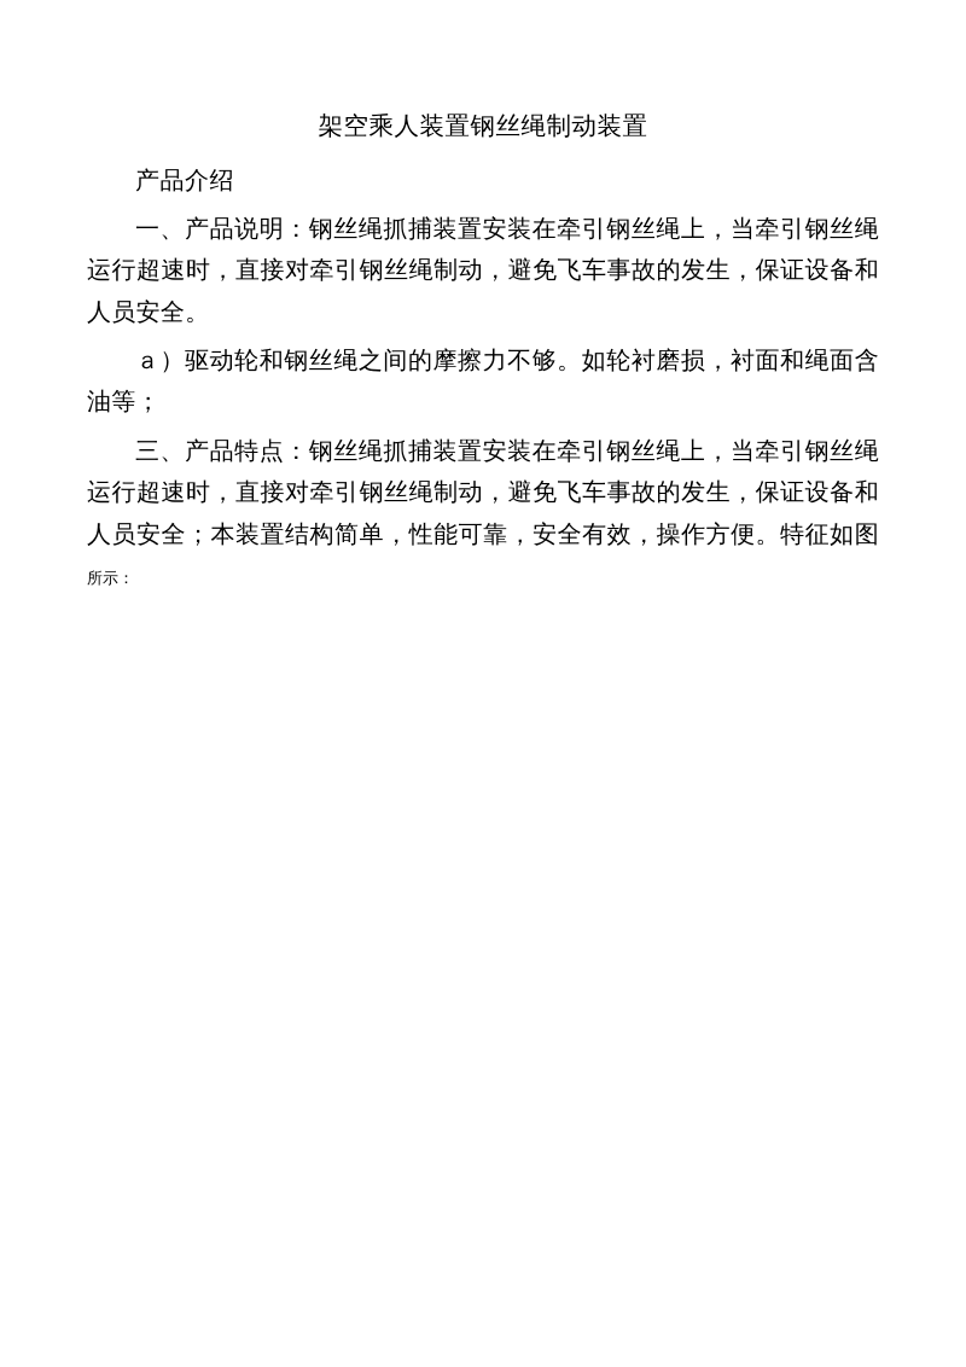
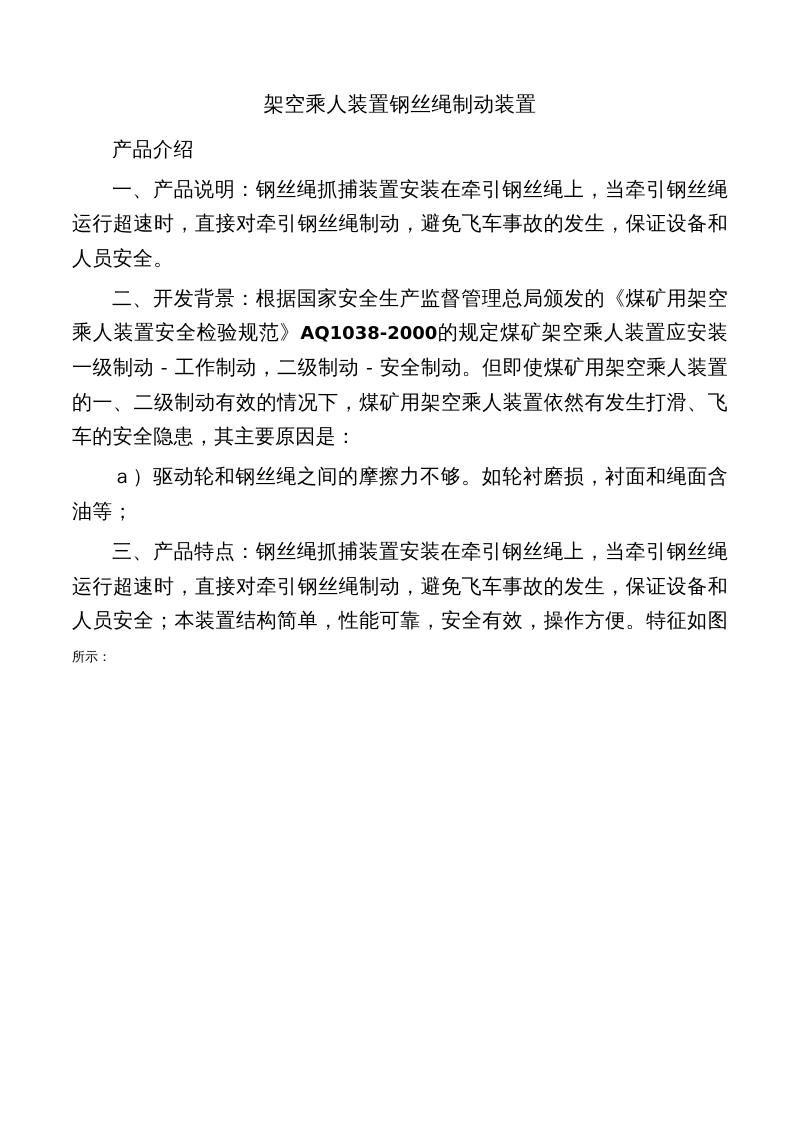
  架空乘人装置钢丝绳制动装置
  产品介绍
  一、产品说明：钢丝绳抓捕装置安装在牵引钢丝绳上，当牵引钢丝绳运行超速时，直接对牵引钢丝绳制动，避免飞车事故的发生，保证设备和人员安全。
+ 二、开发背景：根据国家安全生产监督管理总局颁发的《煤矿用架空乘人装置安全检验规范》AQ1038-2000的规定煤矿架空乘人装置应安装一级制动 - 工作制动，二级制动 - 安全制动。但即使煤矿用架空乘人装置的一、二级制动有效的情况下，煤矿用架空乘人装置依然有发生打滑、飞车的安全隐患，其主要原因是：
  ａ）驱动轮和钢丝绳之间的摩擦力不够。如轮衬磨损，衬面和绳面含油等；
  三、产品特点：钢丝绳抓捕装置安装在牵引钢丝绳上，当牵引钢丝绳运行超速时，直接对牵引钢丝绳制动，避免飞车事故的发生，保证设备和人员安全；本装置结构简单，性能可靠，安全有效，操作方便。特征如图所示：
